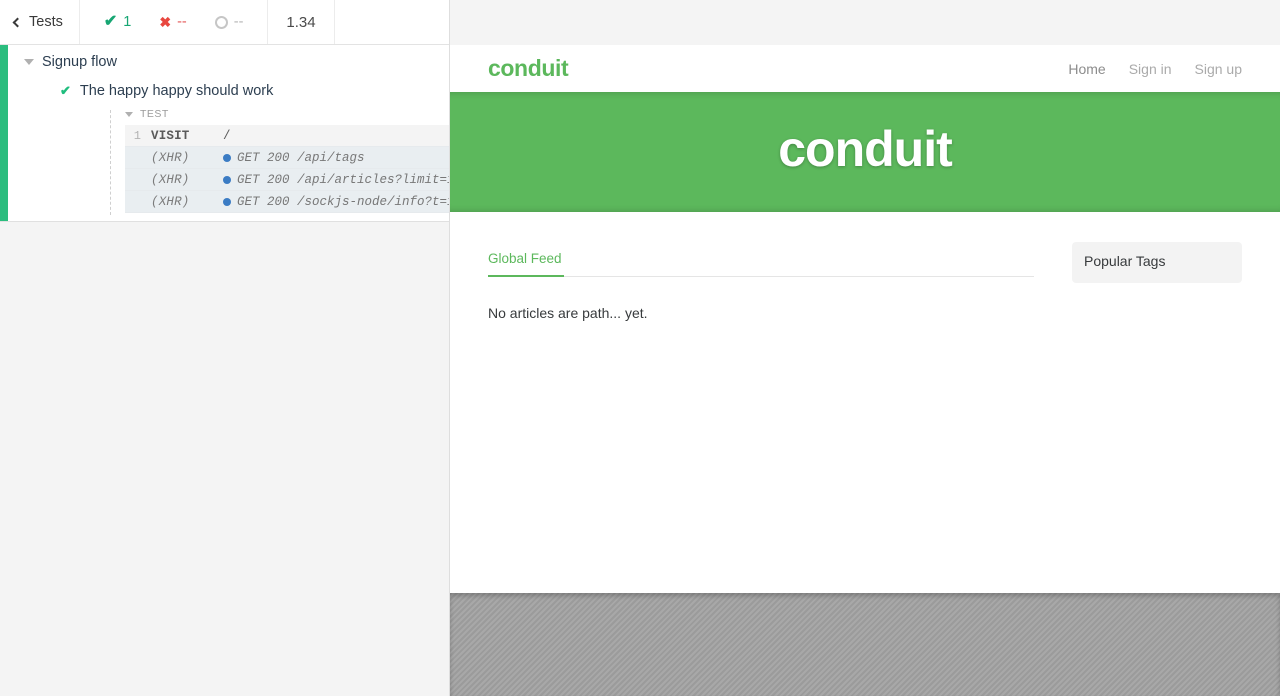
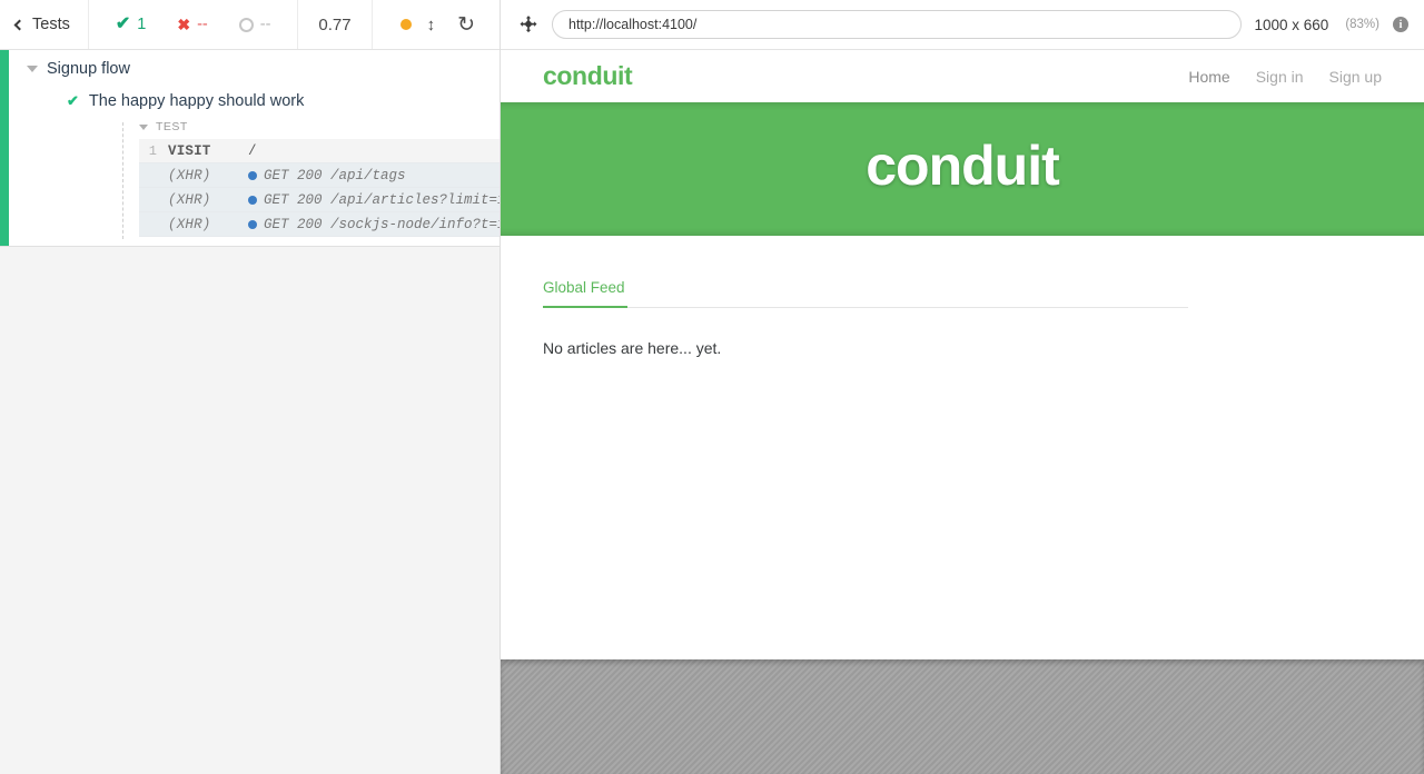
  Tests
  ✔
  1
  ✖
  --
  --
- 1.34
+ 0.77
+ ↕
+ ↻
  Signup flow
  ✔
  The happy happy should work
  TEST
  1
  VISIT
  /
  (XHR)
  GET 200 /api/tags
  (XHR)
  GET 200 /api/articles?limit=
  (XHR)
  GET 200 /sockjs-node/info?t=
+ http://localhost:4100/
+ 1000 x 660
+ (83%)
+ i
  conduit
  Home
  Sign in
  Sign up
  conduit
  Global Feed
- No articles are path... yet.
+ No articles are here... yet.
- Popular Tags
